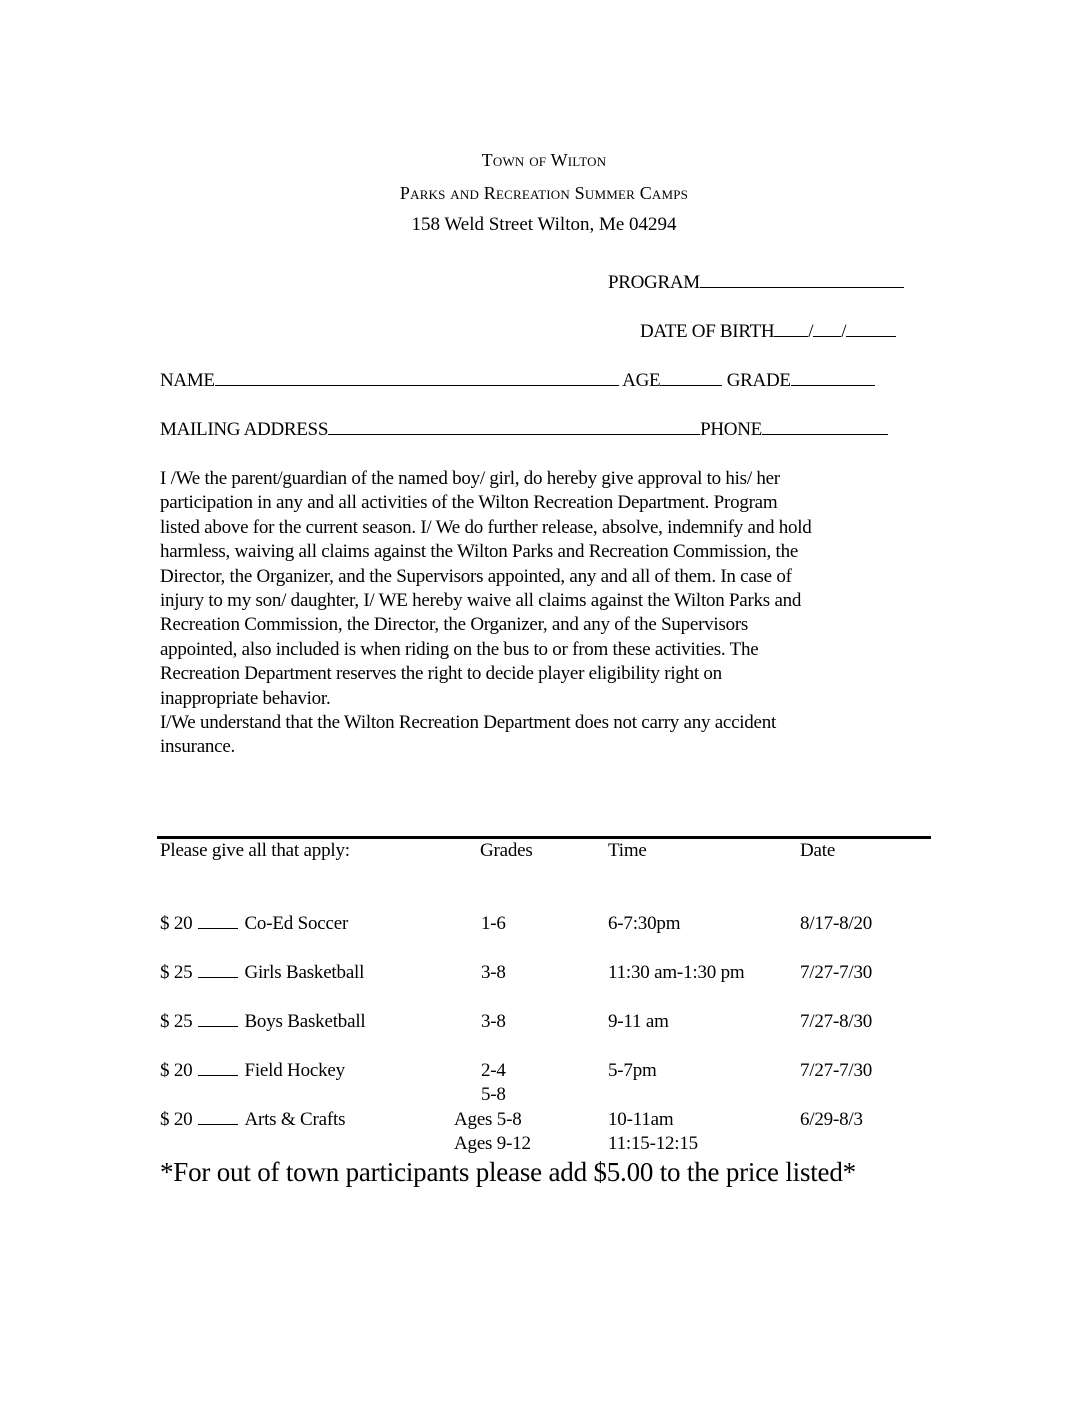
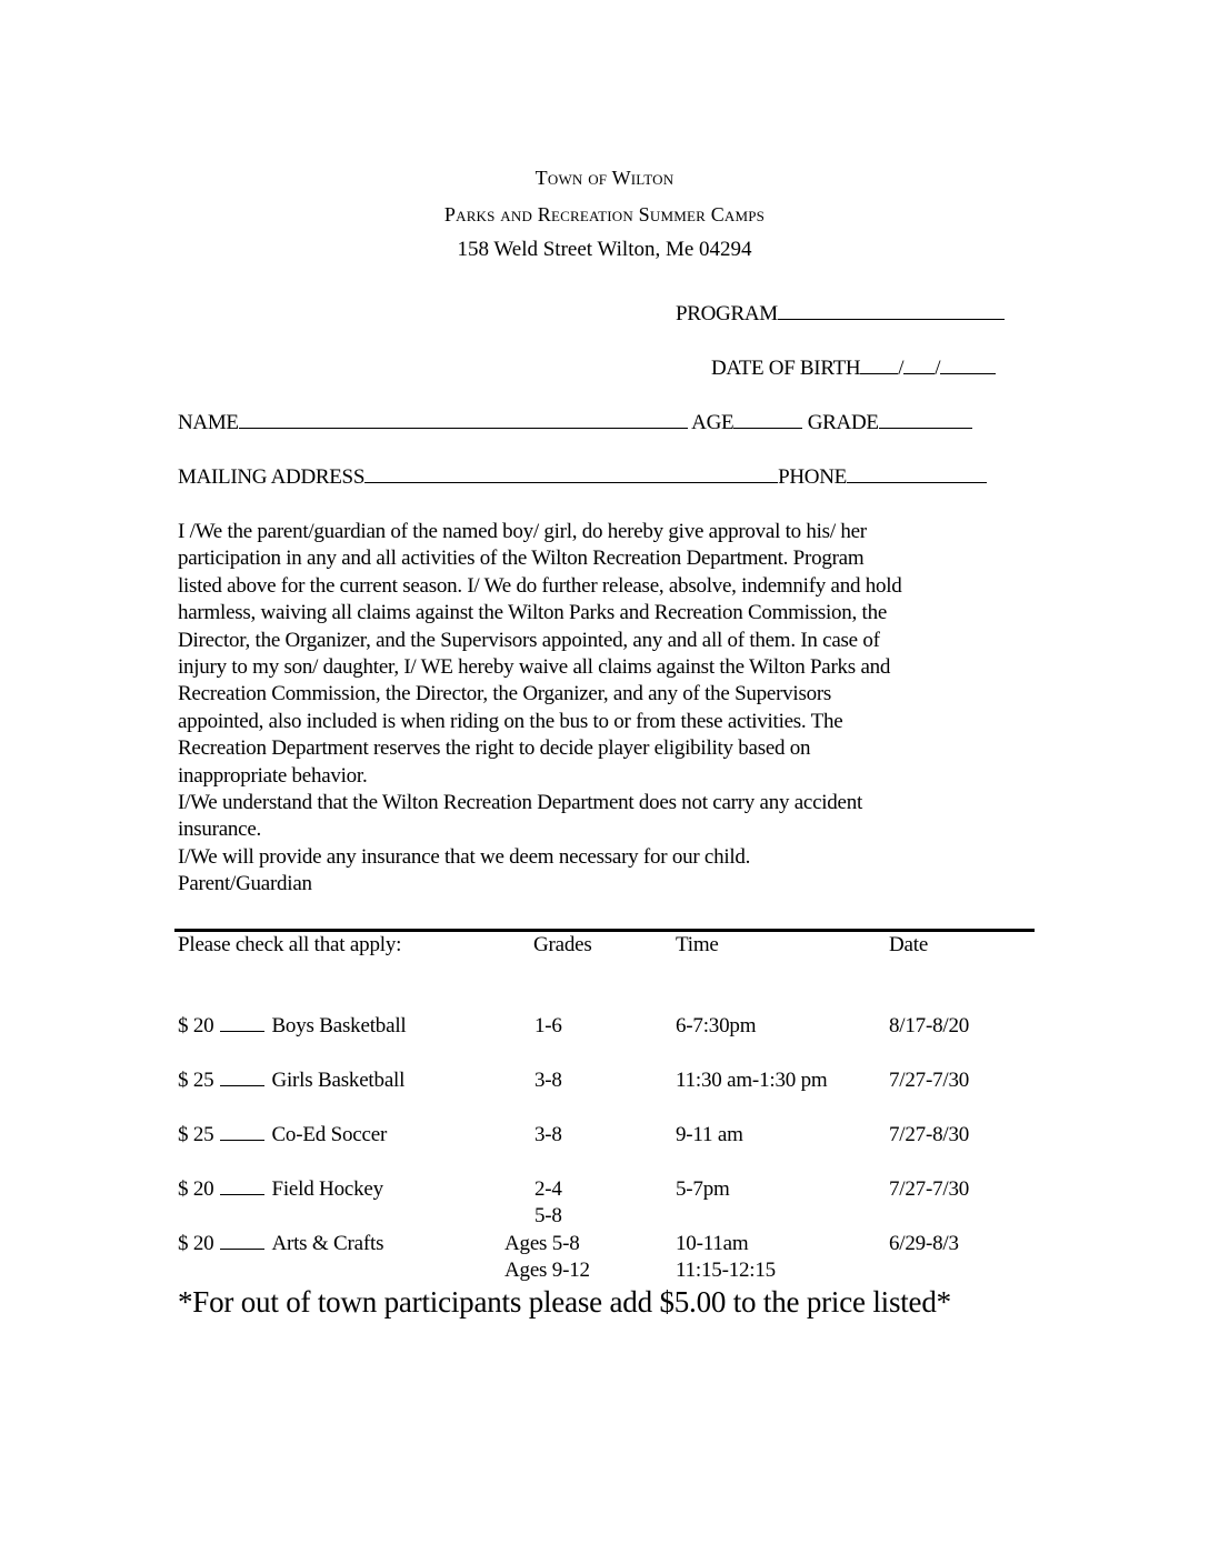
  Town of Wilton
  Parks and Recreation Summer Camps
  158 Weld Street Wilton, Me 04294
  PROGRAM
  DATE OF BIRTH / /
  NAME AGE GRADE
  MAILING ADDRESS PHONE
  I /We the parent/guardian of the named boy/ girl, do hereby give approval to his/ her
  participation in any and all activities of the Wilton Recreation Department. Program
  listed above for the current season. I/ We do further release, absolve, indemnify and hold
  harmless, waiving all claims against the Wilton Parks and Recreation Commission, the
  Director, the Organizer, and the Supervisors appointed, any and all of them. In case of
  injury to my son/ daughter, I/ WE hereby waive all claims against the Wilton Parks and
  Recreation Commission, the Director, the Organizer, and any of the Supervisors
  appointed, also included is when riding on the bus to or from these activities. The
- Recreation Department reserves the right to decide player eligibility right on
+ Recreation Department reserves the right to decide player eligibility based on
  inappropriate behavior.
  I/We understand that the Wilton Recreation Department does not carry any accident
  insurance.
+ I/We will provide any insurance that we deem necessary for our child.
+ Parent/Guardian
- Please give all that apply:
+ Please check all that apply:
  Grades
  Time
  Date
- $ 20 Co-Ed Soccer
+ $ 20 Boys Basketball
  1-6
  6-7:30pm
  8/17-8/20
  $ 25 Girls Basketball
  3-8
  11:30 am-1:30 pm
  7/27-7/30
- $ 25 Boys Basketball
+ $ 25 Co-Ed Soccer
  3-8
  9-11 am
  7/27-8/30
  $ 20 Field Hockey
  2-4
  5-8
  5-7pm
  7/27-7/30
  $ 20 Arts & Crafts
  Ages 5-8
  Ages 9-12
  10-11am
  11:15-12:15
  6/29-8/3
  *For out of town participants please add $5.00 to the price listed*
